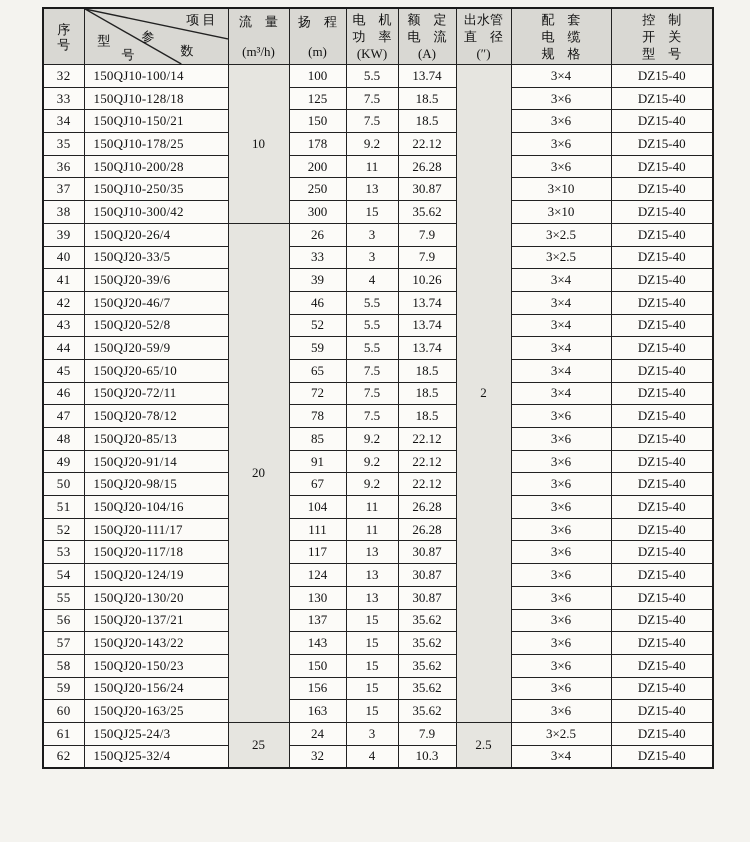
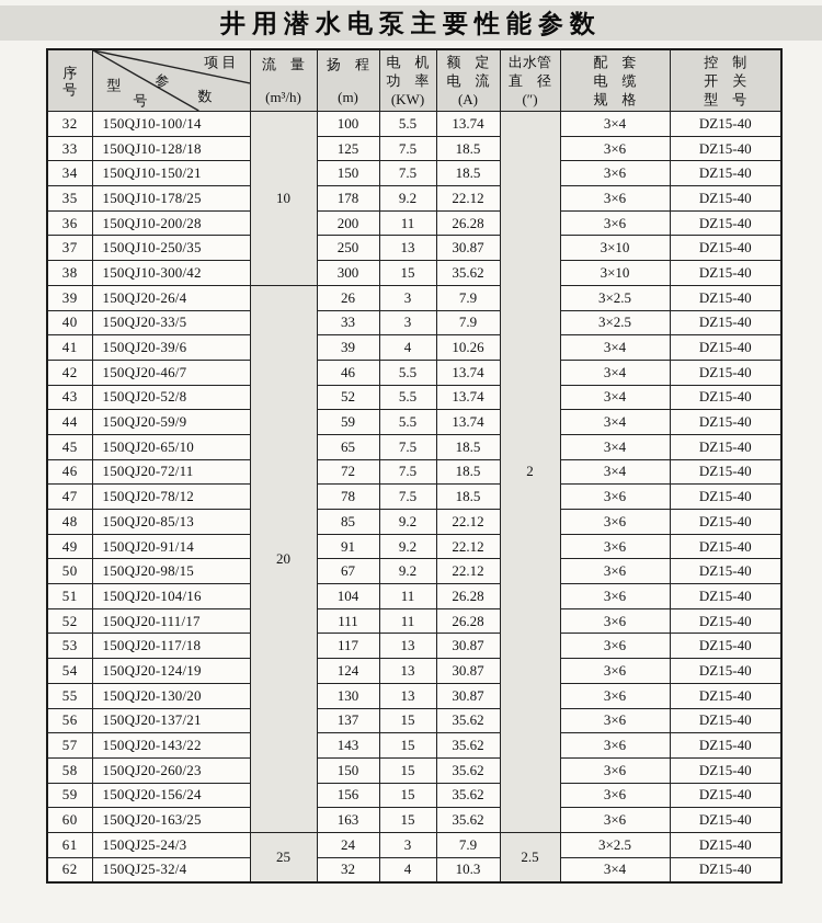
+ 井用潜水电泵主要性能参数
  序 号	项 目 参 数 型 号	流 量 (m³/h)	扬 程 (m)	电 机 功 率 (KW)	额 定 电 流 (A)	出水管 直 径 (″)	配 套 电 缆 规 格	控 制 开 关 型 号
  32	150QJ10-100/14	10	100	5.5	13.74	2	3×4	DZ15-40
  33	150QJ10-128/18	125	7.5	18.5	3×6	DZ15-40
  34	150QJ10-150/21	150	7.5	18.5	3×6	DZ15-40
  35	150QJ10-178/25	178	9.2	22.12	3×6	DZ15-40
  36	150QJ10-200/28	200	11	26.28	3×6	DZ15-40
  37	150QJ10-250/35	250	13	30.87	3×10	DZ15-40
  38	150QJ10-300/42	300	15	35.62	3×10	DZ15-40
  39	150QJ20-26/4	20	26	3	7.9	3×2.5	DZ15-40
  40	150QJ20-33/5	33	3	7.9	3×2.5	DZ15-40
  41	150QJ20-39/6	39	4	10.26	3×4	DZ15-40
  42	150QJ20-46/7	46	5.5	13.74	3×4	DZ15-40
  43	150QJ20-52/8	52	5.5	13.74	3×4	DZ15-40
  44	150QJ20-59/9	59	5.5	13.74	3×4	DZ15-40
  45	150QJ20-65/10	65	7.5	18.5	3×4	DZ15-40
  46	150QJ20-72/11	72	7.5	18.5	3×4	DZ15-40
  47	150QJ20-78/12	78	7.5	18.5	3×6	DZ15-40
  48	150QJ20-85/13	85	9.2	22.12	3×6	DZ15-40
  49	150QJ20-91/14	91	9.2	22.12	3×6	DZ15-40
  50	150QJ20-98/15	67	9.2	22.12	3×6	DZ15-40
  51	150QJ20-104/16	104	11	26.28	3×6	DZ15-40
  52	150QJ20-111/17	111	11	26.28	3×6	DZ15-40
  53	150QJ20-117/18	117	13	30.87	3×6	DZ15-40
  54	150QJ20-124/19	124	13	30.87	3×6	DZ15-40
  55	150QJ20-130/20	130	13	30.87	3×6	DZ15-40
  56	150QJ20-137/21	137	15	35.62	3×6	DZ15-40
  57	150QJ20-143/22	143	15	35.62	3×6	DZ15-40
- 58	150QJ20-150/23	150	15	35.62	3×6	DZ15-40
+ 58	150QJ20-260/23	150	15	35.62	3×6	DZ15-40
  59	150QJ20-156/24	156	15	35.62	3×6	DZ15-40
  60	150QJ20-163/25	163	15	35.62	3×6	DZ15-40
  61	150QJ25-24/3	25	24	3	7.9	2.5	3×2.5	DZ15-40
  62	150QJ25-32/4	32	4	10.3	3×4	DZ15-40
